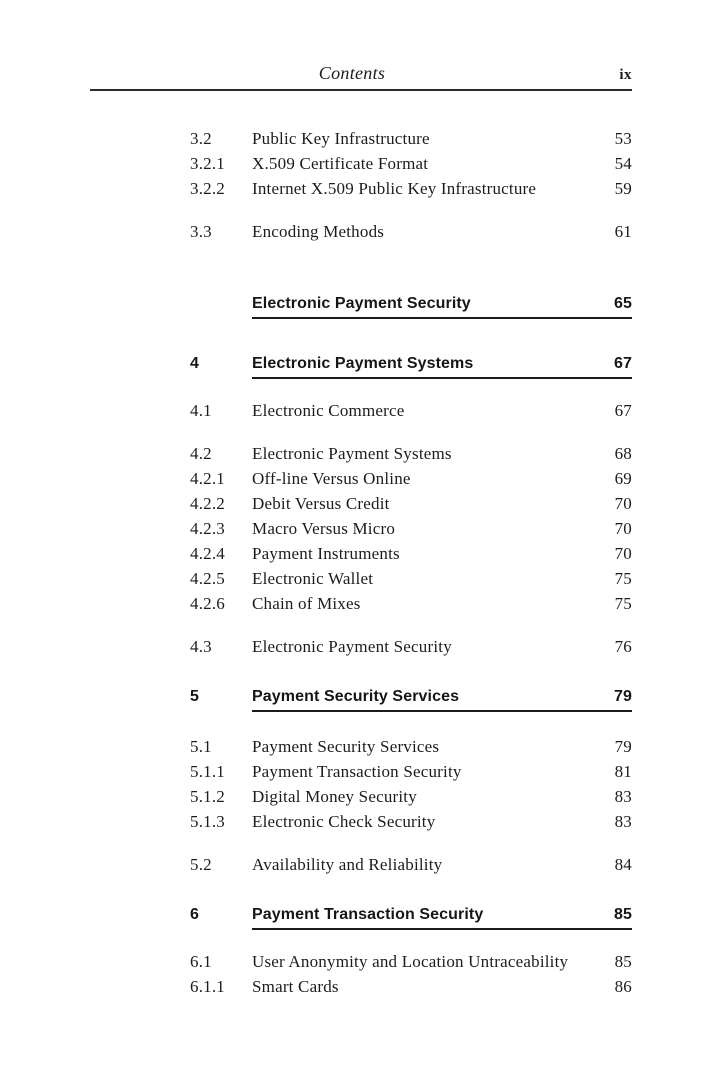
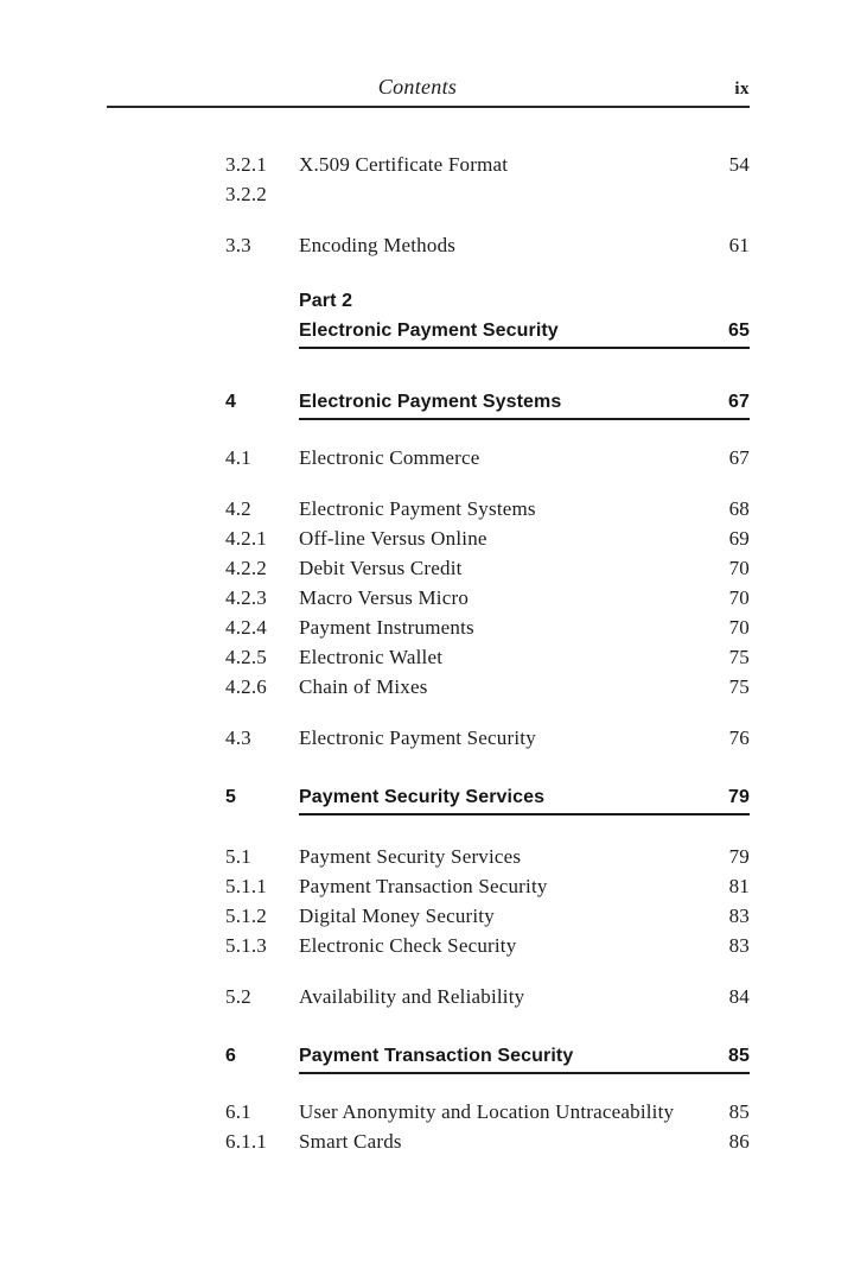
  Contents
  ix
- 3.2
- Public Key Infrastructure
- 53
  3.2.1
  X.509 Certificate Format
  54
  3.2.2
- Internet X.509 Public Key Infrastructure
- 59
  3.3
  Encoding Methods
  61
+ Part 2
  Electronic Payment Security
  65
  4
  Electronic Payment Systems
  67
  4.1
  Electronic Commerce
  67
  4.2
  Electronic Payment Systems
  68
  4.2.1
  Off-line Versus Online
  69
  4.2.2
  Debit Versus Credit
  70
  4.2.3
  Macro Versus Micro
  70
  4.2.4
  Payment Instruments
  70
  4.2.5
  Electronic Wallet
  75
  4.2.6
  Chain of Mixes
  75
  4.3
  Electronic Payment Security
  76
  5
  Payment Security Services
  79
  5.1
  Payment Security Services
  79
  5.1.1
  Payment Transaction Security
  81
  5.1.2
  Digital Money Security
  83
  5.1.3
  Electronic Check Security
  83
  5.2
  Availability and Reliability
  84
  6
  Payment Transaction Security
  85
  6.1
  User Anonymity and Location Untraceability
  85
  6.1.1
  Smart Cards
  86
